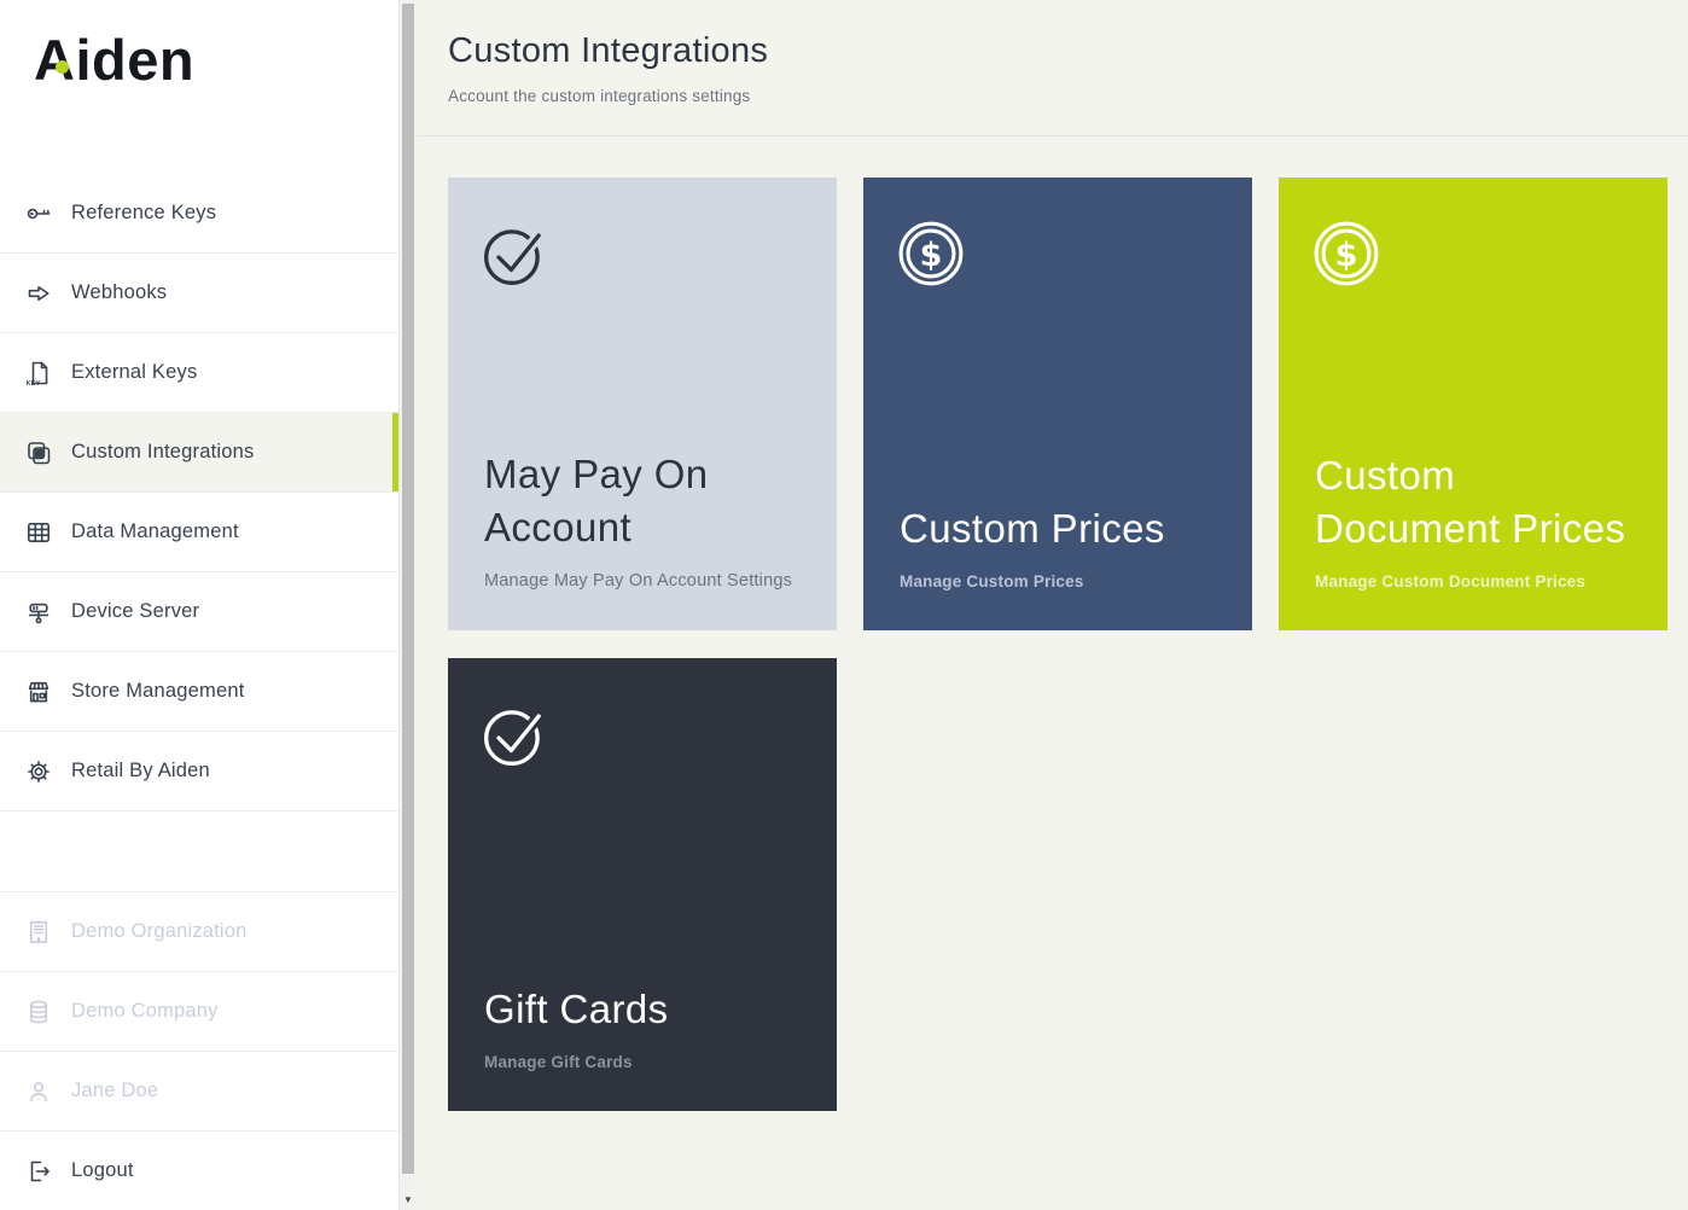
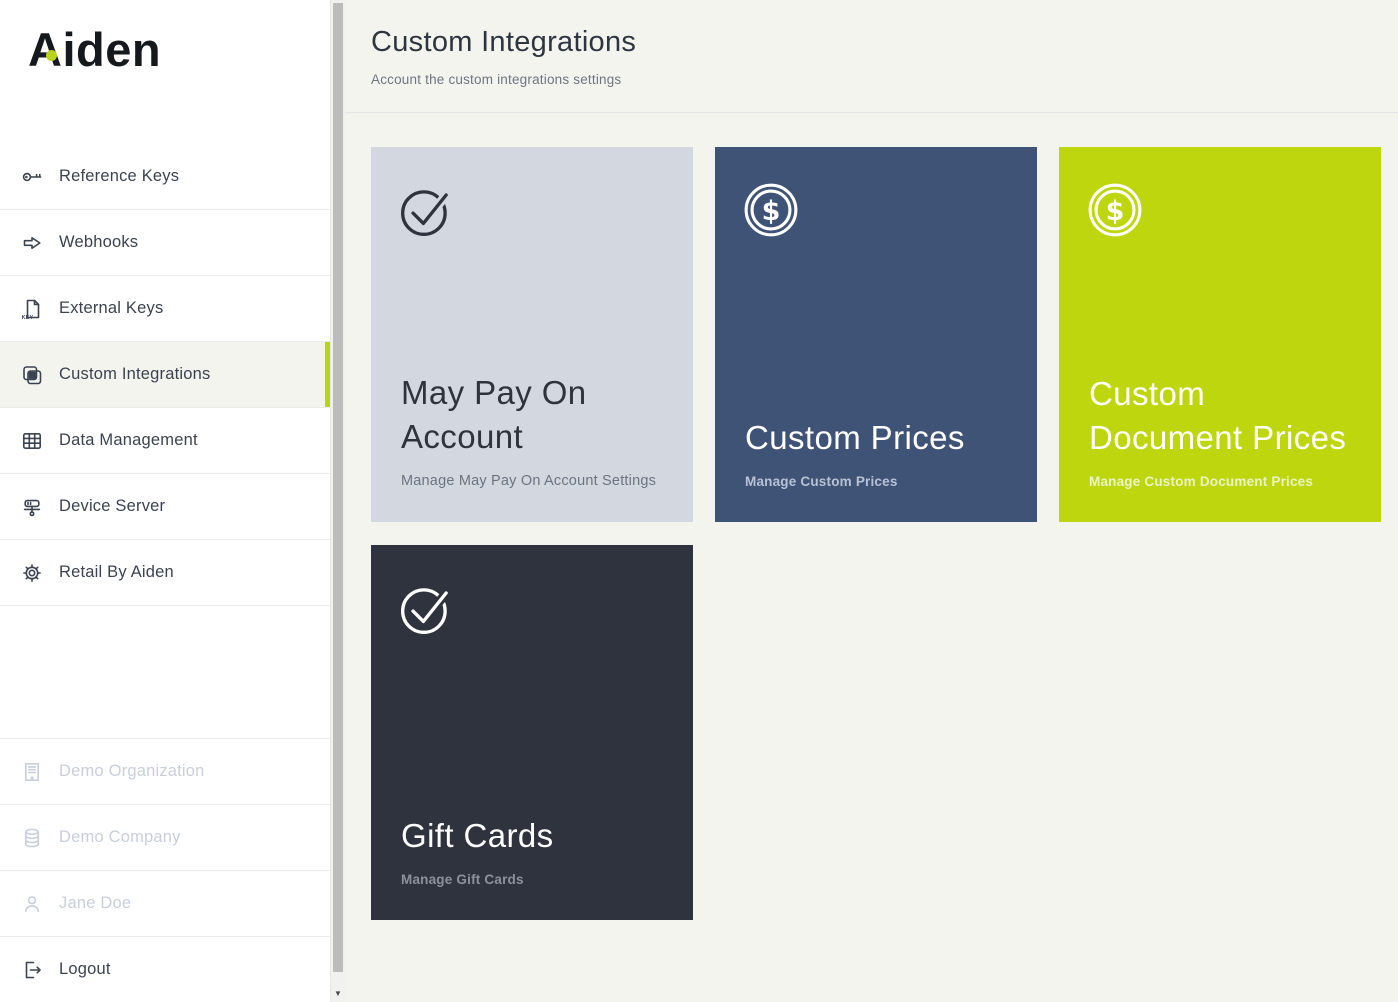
  Aiden
  Reference Keys
  Webhooks
  External Keys
  Custom Integrations
  Data Management
  Device Server
- Store Management
  Retail By Aiden
  Demo Organization
  Demo Company
  Jane Doe
  Logout
  ▼
  Custom Integrations
  Account the custom integrations settings
  May Pay On Account
  Manage May Pay On Account Settings
  $
  Custom Prices
  Manage Custom Prices
  $
  Custom Document Prices
  Manage Custom Document Prices
  Gift Cards
  Manage Gift Cards
